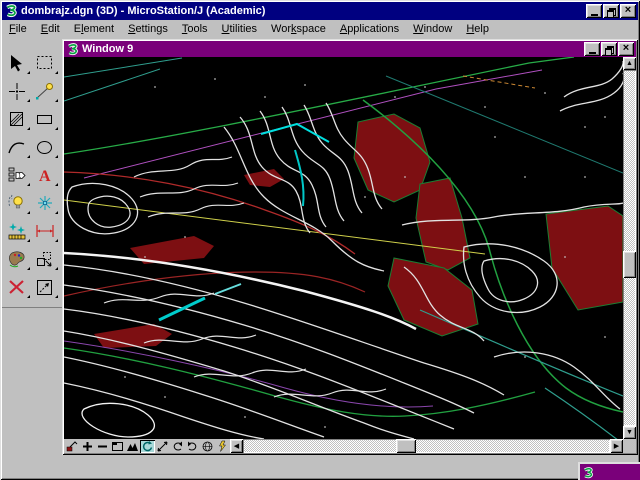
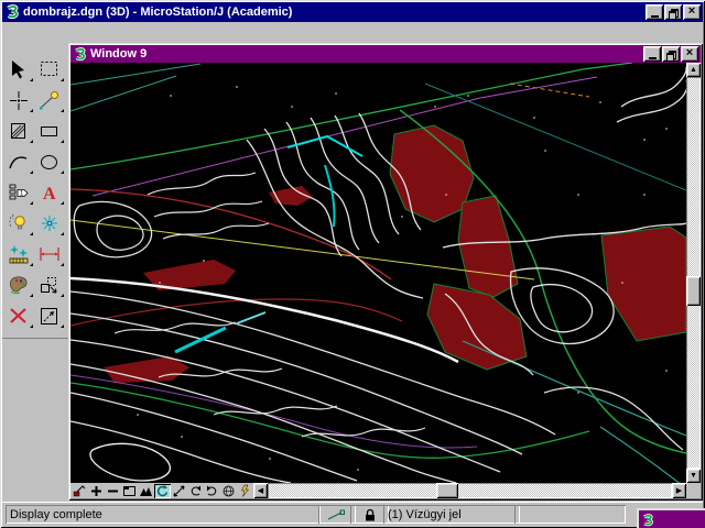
  dombrajz.dgn (3D) - MicroStation/J (Academic)
  ×
- File
- Edit
- Element
- Settings
- Tools
- Utilities
- Workspace
- Applications
- Window
- Help
  A
  Window 9
  ×
+ Display complete
+ (1) Vízügyi jel
